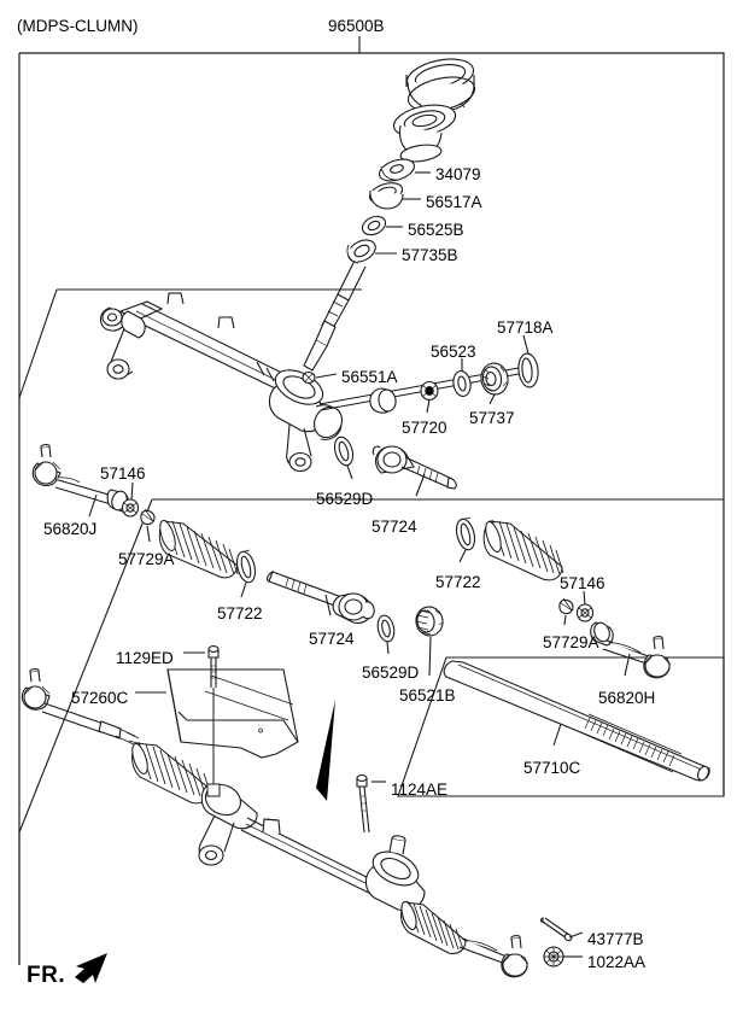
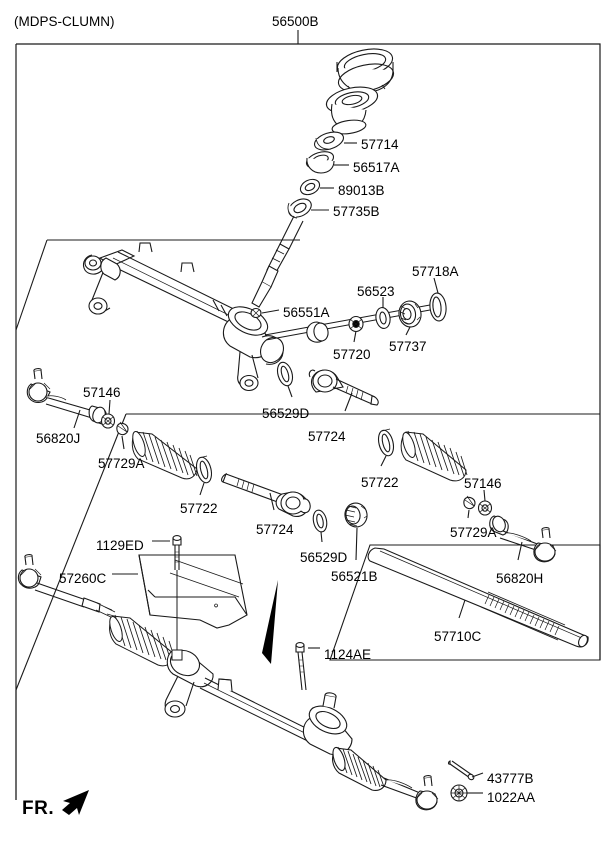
  (MDPS-CLUMN)
  FR.
- 96500B
+ 56500B
- 34079
+ 57714
  56517A
- 56525B
+ 89013B
  57735B
  57718A
  56523
  56551A
  57737
  57720
  57146
  56529D
  57724
  56820J
  57729A
  57722
  57146
  57722
  57724
  57729A
  1129ED
  56529D
  56521B
  57260C
  56820H
  1124AE
  57710C
  43777B
  1022AA
